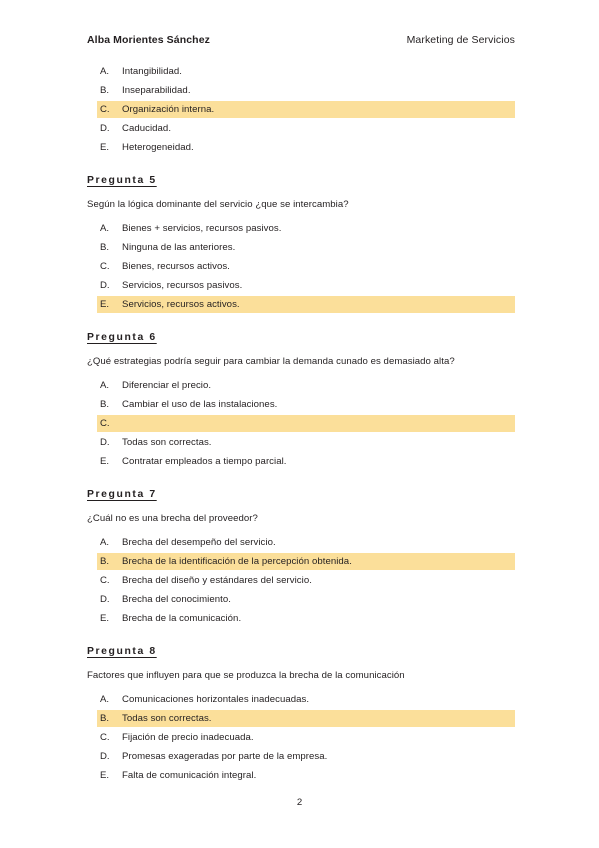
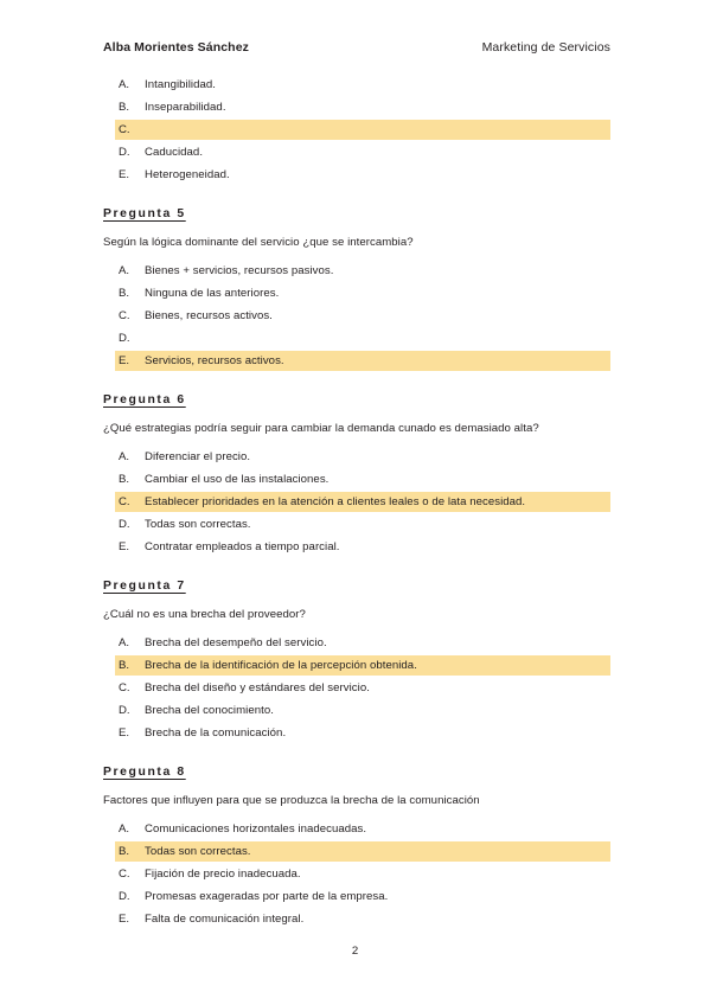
  Alba Morientes Sánchez
  Marketing de Servicios
  A.
  Intangibilidad.
  B.
  Inseparabilidad.
  C.
- Organización interna.
  D.
  Caducidad.
  E.
  Heterogeneidad.
  Pregunta 5
  Según la lógica dominante del servicio ¿que se intercambia?
  A.
  Bienes + servicios, recursos pasivos.
  B.
  Ninguna de las anteriores.
  C.
  Bienes, recursos activos.
  D.
- Servicios, recursos pasivos.
  E.
  Servicios, recursos activos.
  Pregunta 6
  ¿Qué estrategias podría seguir para cambiar la demanda cunado es demasiado alta?
  A.
  Diferenciar el precio.
  B.
  Cambiar el uso de las instalaciones.
  C.
+ Establecer prioridades en la atención a clientes leales o de lata necesidad.
  D.
  Todas son correctas.
  E.
  Contratar empleados a tiempo parcial.
  Pregunta 7
  ¿Cuál no es una brecha del proveedor?
  A.
  Brecha del desempeño del servicio.
  B.
  Brecha de la identificación de la percepción obtenida.
  C.
  Brecha del diseño y estándares del servicio.
  D.
  Brecha del conocimiento.
  E.
  Brecha de la comunicación.
  Pregunta 8
  Factores que influyen para que se produzca la brecha de la comunicación
  A.
  Comunicaciones horizontales inadecuadas.
  B.
  Todas son correctas.
  C.
  Fijación de precio inadecuada.
  D.
  Promesas exageradas por parte de la empresa.
  E.
  Falta de comunicación integral.
  2
